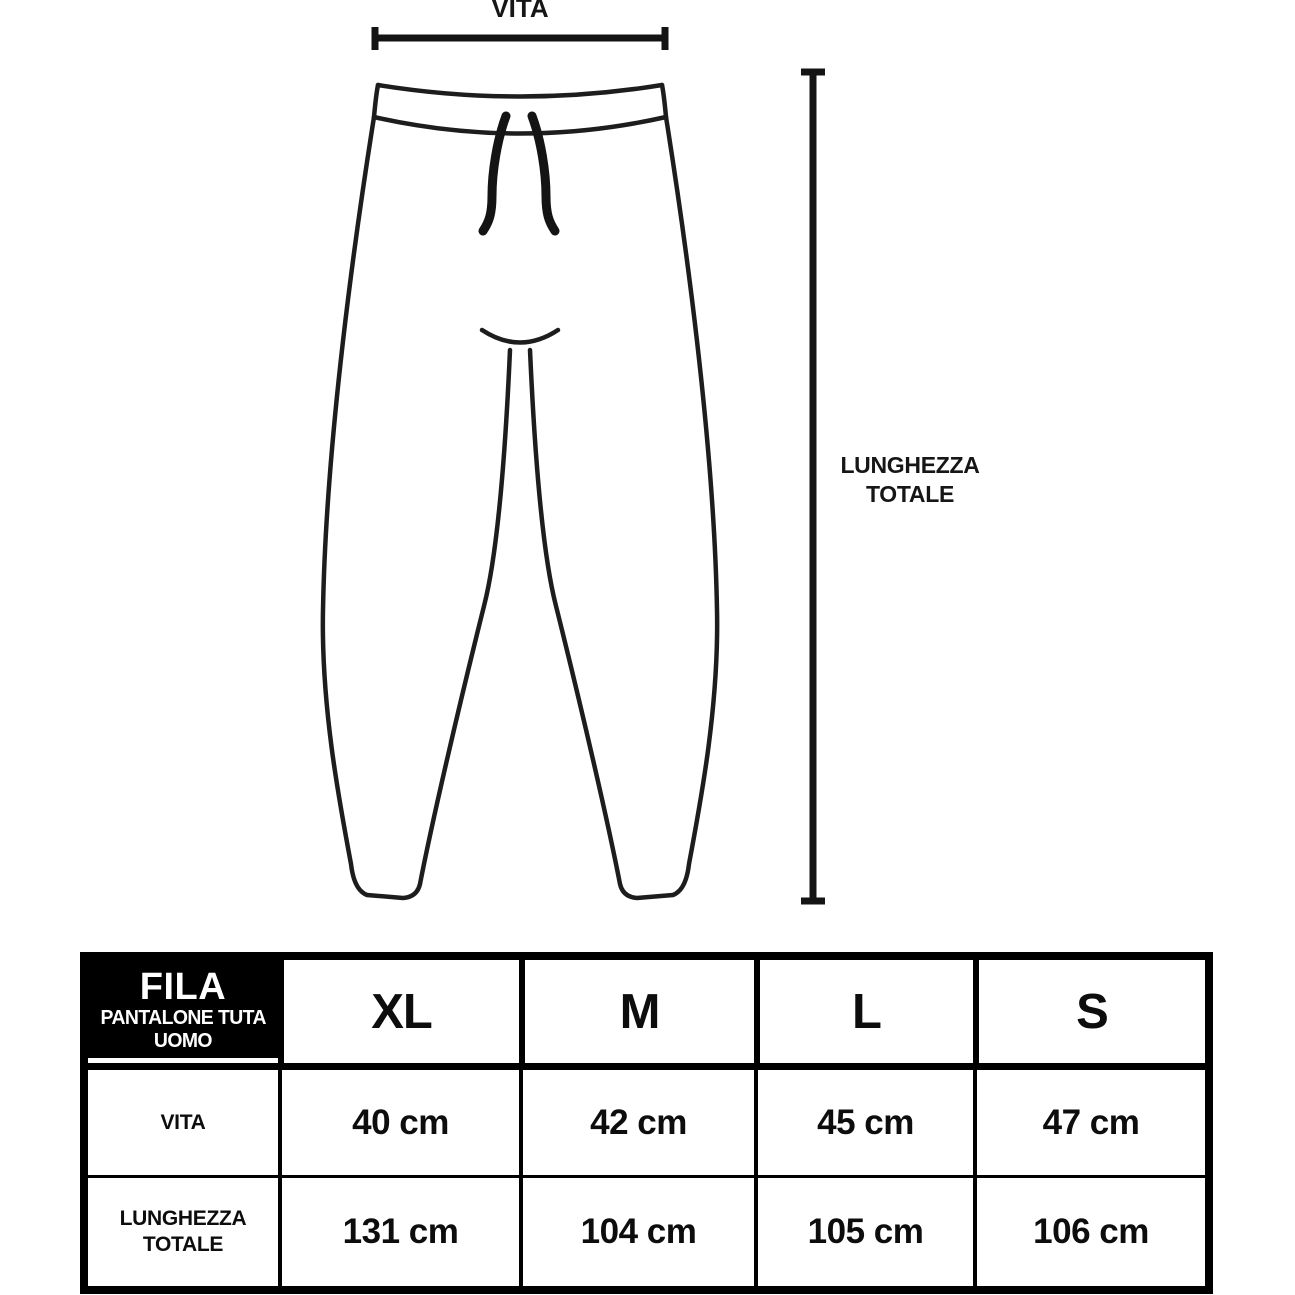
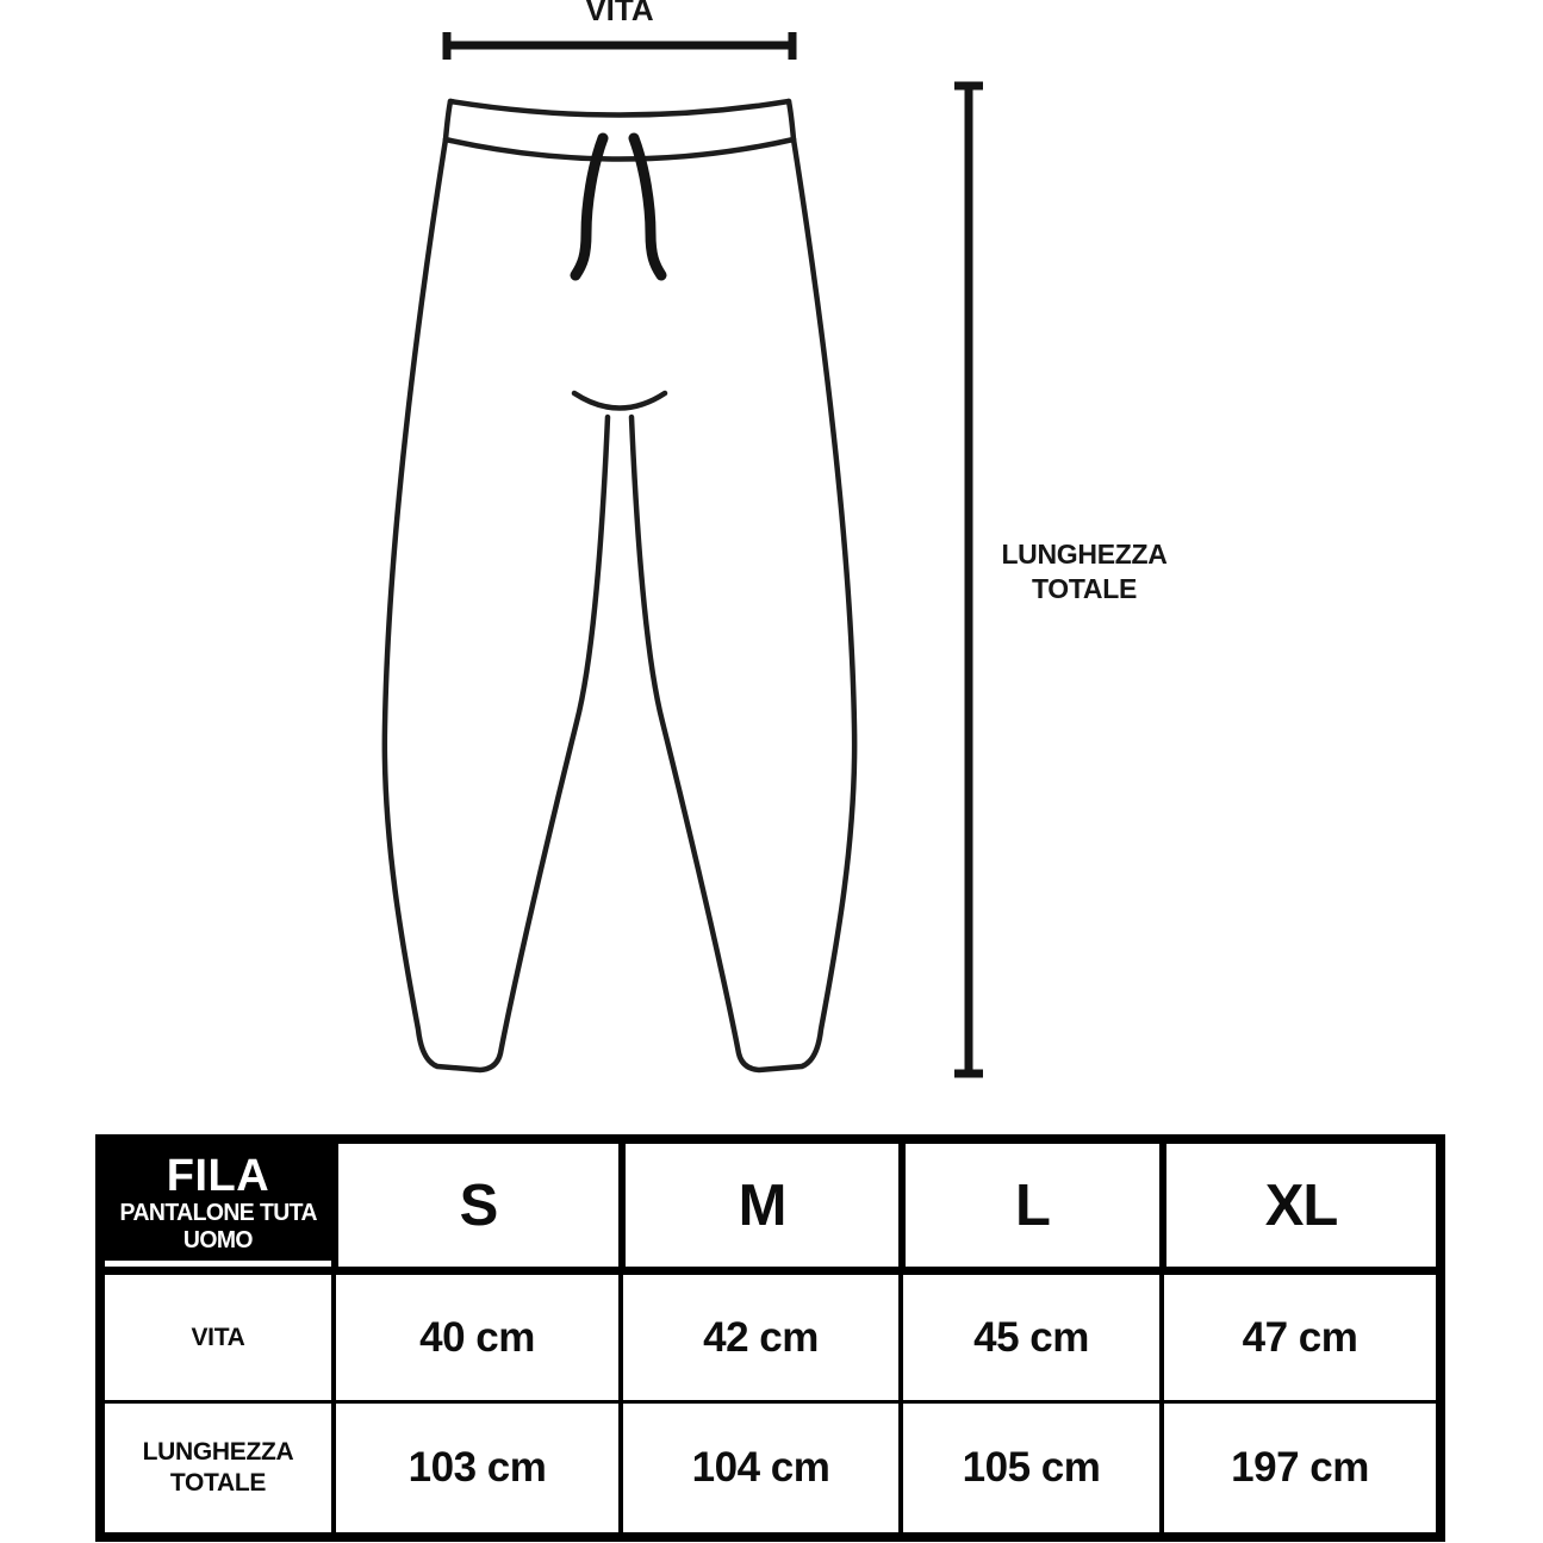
  VITA
  LUNGHEZZA
  TOTALE
  FILA
  PANTALONE TUTA
  UOMO
- XL
+ S
  M
  L
- S
+ XL
  VITA
  40 cm
  42 cm
  45 cm
  47 cm
  LUNGHEZZA
  TOTALE
- 131 cm
+ 103 cm
  104 cm
  105 cm
- 106 cm
+ 197 cm
